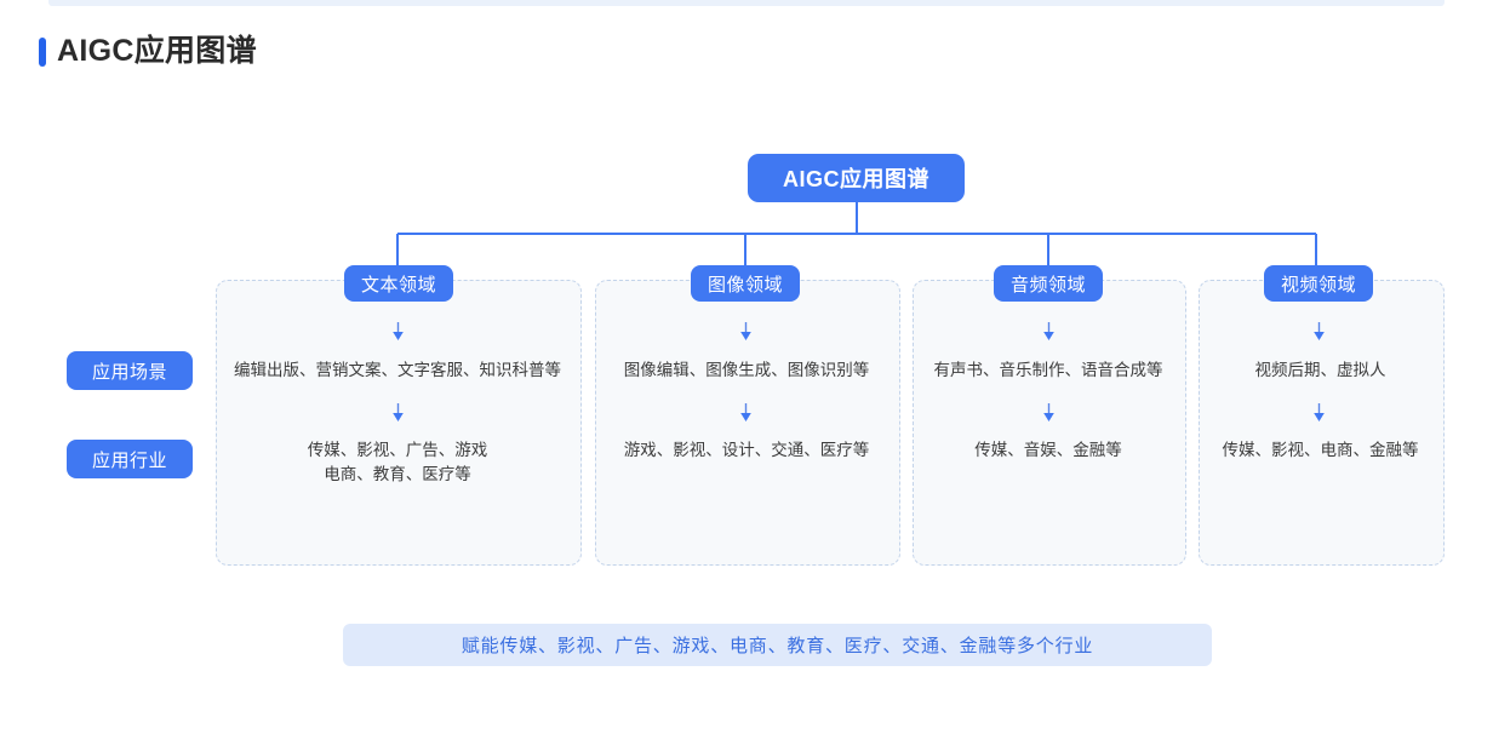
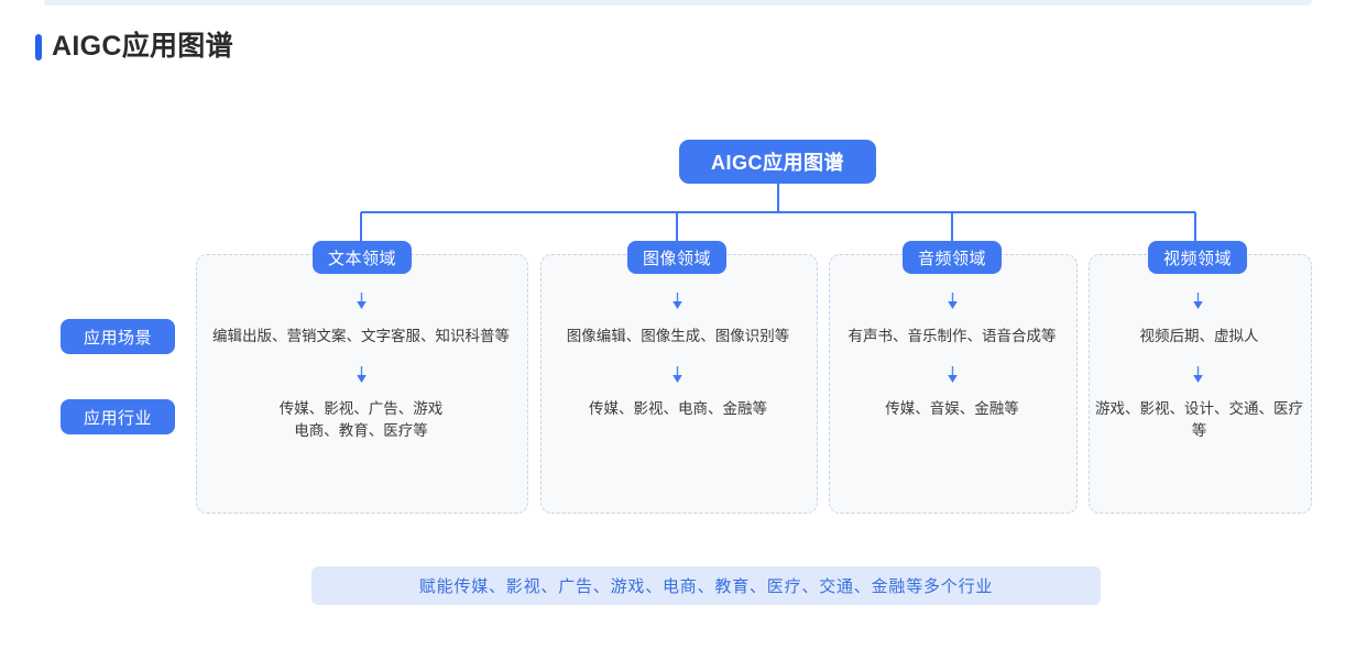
  AIGC应用图谱
  AIGC应用图谱
  应用场景
  应用行业
  文本领域
  图像领域
  音频领域
  视频领域
  编辑出版、营销文案、文字客服、知识科普等
  图像编辑、图像生成、图像识别等
  有声书、音乐制作、语音合成等
  视频后期、虚拟人
  传媒、影视、广告、游戏
  电商、教育、医疗等
- 游戏、影视、设计、交通、医疗等
+ 传媒、影视、电商、金融等
  传媒、音娱、金融等
- 传媒、影视、电商、金融等
+ 游戏、影视、设计、交通、医疗等
  赋能传媒、影视、广告、游戏、电商、教育、医疗、交通、金融等多个行业
